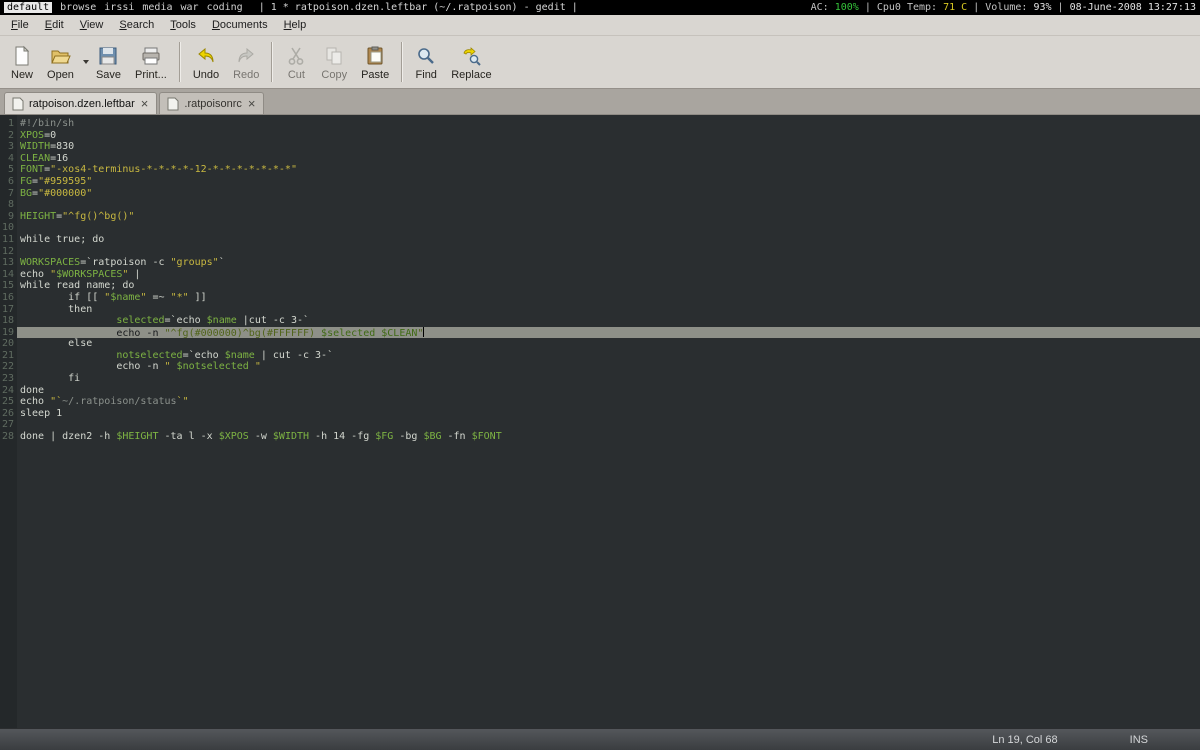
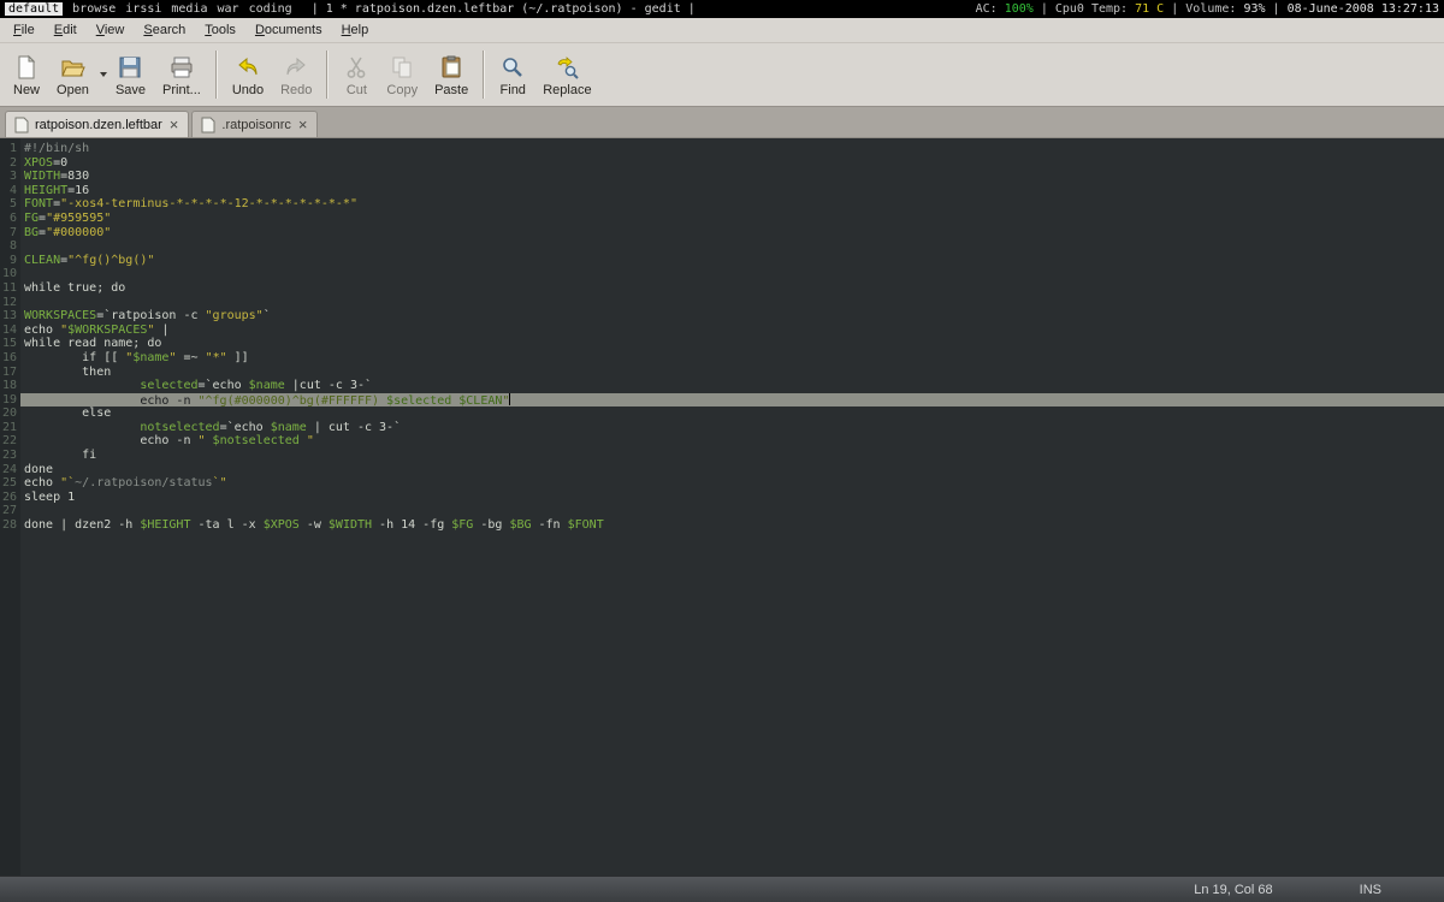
  default browse irssi media war coding
  | 1 * ratpoison.dzen.leftbar (~/.ratpoison) - gedit |
  AC: 100% | Cpu0 Temp: 71 C | Volume: 93% | 08-June-2008 13:27:13
  File
  Edit
  View
  Search
  Tools
  Documents
  Help
  New
  Open
  Save
  Print...
  Undo
  Redo
  Cut
  Copy
  Paste
  Find
  Replace
  ratpoison.dzen.leftbar
  ×
  .ratpoisonrc
  ×
  1
  #!/bin/sh
  2
  XPOS=0
  3
  WIDTH=830
  4
- CLEAN=16
+ HEIGHT=16
  5
  FONT="-xos4-terminus-*-*-*-*-12-*-*-*-*-*-*-*"
  6
  FG="#959595"
  7
  BG="#000000"
  8
  9
- HEIGHT="^fg()^bg()"
+ CLEAN="^fg()^bg()"
  10
  11
  while true; do
  12
  13
  WORKSPACES=`ratpoison -c "groups"`
  14
  echo "$WORKSPACES" |
  15
  while read name; do
  16
  if [[ "$name" =~ "*" ]]
  17
  then
  18
  selected=`echo $name |cut -c 3-`
  19
  echo -n "^fg(#000000)^bg(#FFFFFF) $selected $CLEAN"
  20
  else
  21
  notselected=`echo $name | cut -c 3-`
  22
  echo -n " $notselected "
  23
  fi
  24
  done
  25
  echo "`~/.ratpoison/status`"
  26
  sleep 1
  27
  28
  done | dzen2 -h $HEIGHT -ta l -x $XPOS -w $WIDTH -h 14 -fg $FG -bg $BG -fn $FONT
  Ln 19, Col 68
  INS
